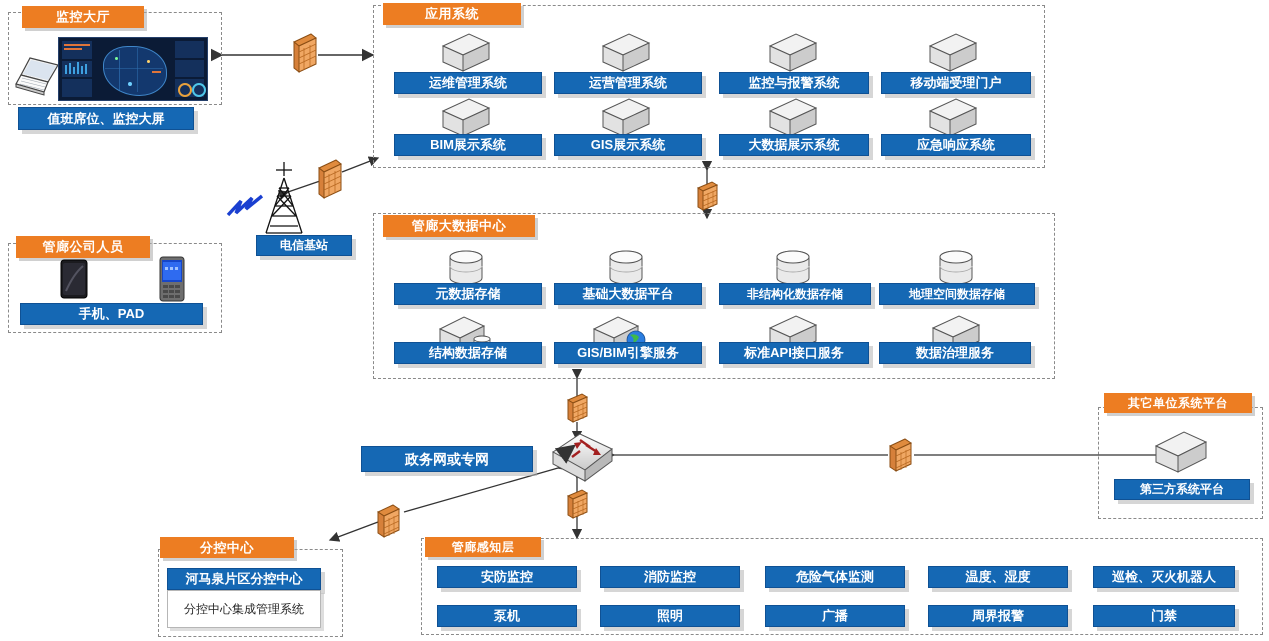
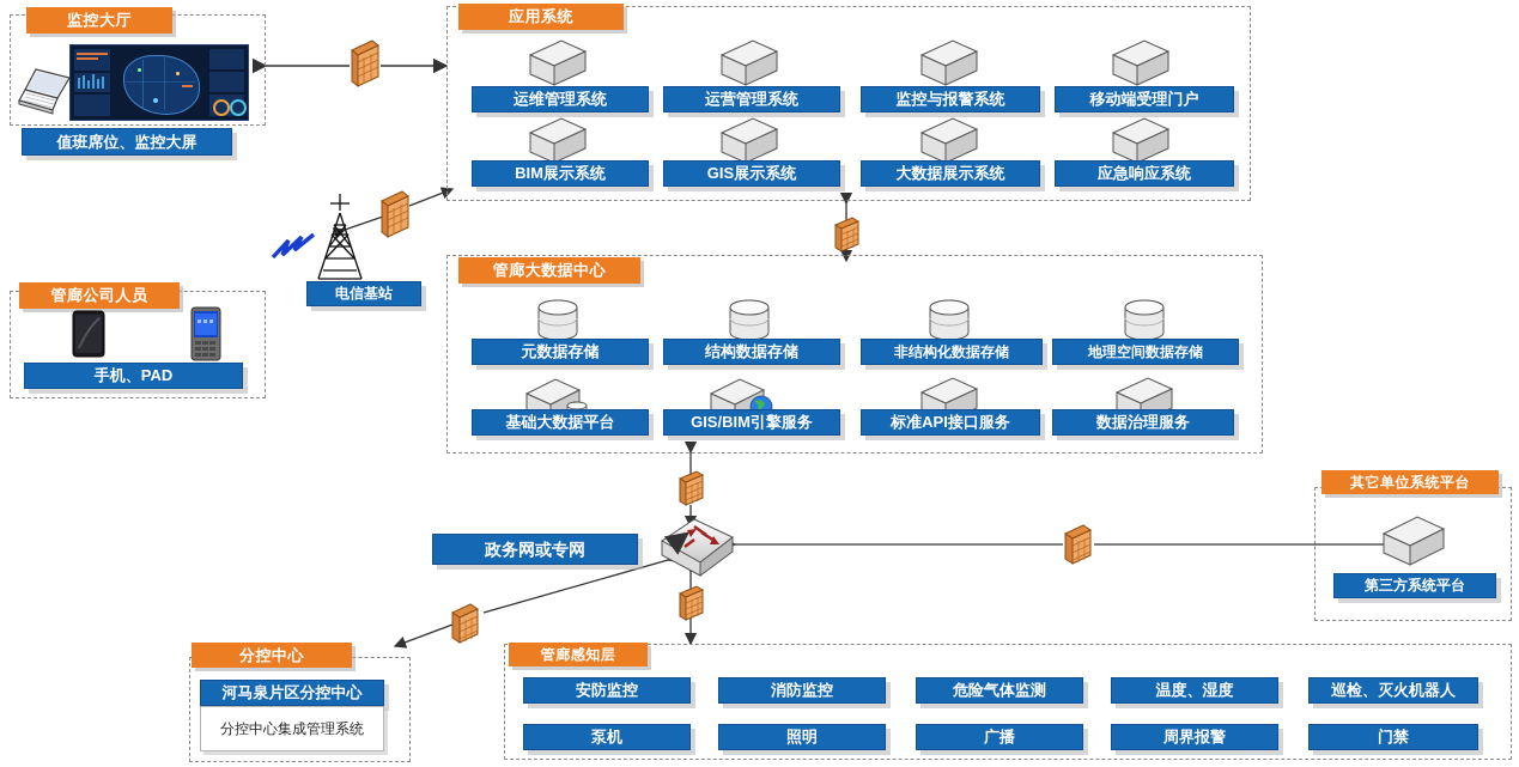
  监控大厅
  值班席位、监控大屏
  管廊公司人员
  手机、PAD
  电信基站
  应用系统
  运维管理系统
  运营管理系统
  监控与报警系统
  移动端受理门户
  BIM展示系统
  GIS展示系统
  大数据展示系统
  应急响应系统
  管廊大数据中心
  元数据存储
- 基础大数据平台
+ 结构数据存储
  非结构化数据存储
  地理空间数据存储
- 结构数据存储
+ 基础大数据平台
  GIS/BIM引擎服务
  标准API接口服务
  数据治理服务
  政务网或专网
  其它单位系统平台
  第三方系统平台
  分控中心
  河马泉片区分控中心
  分控中心集成管理系统
  管廊感知层
  安防监控
  消防监控
  危险气体监测
  温度、湿度
  巡检、灭火机器人
  泵机
  照明
  广播
  周界报警
  门禁
